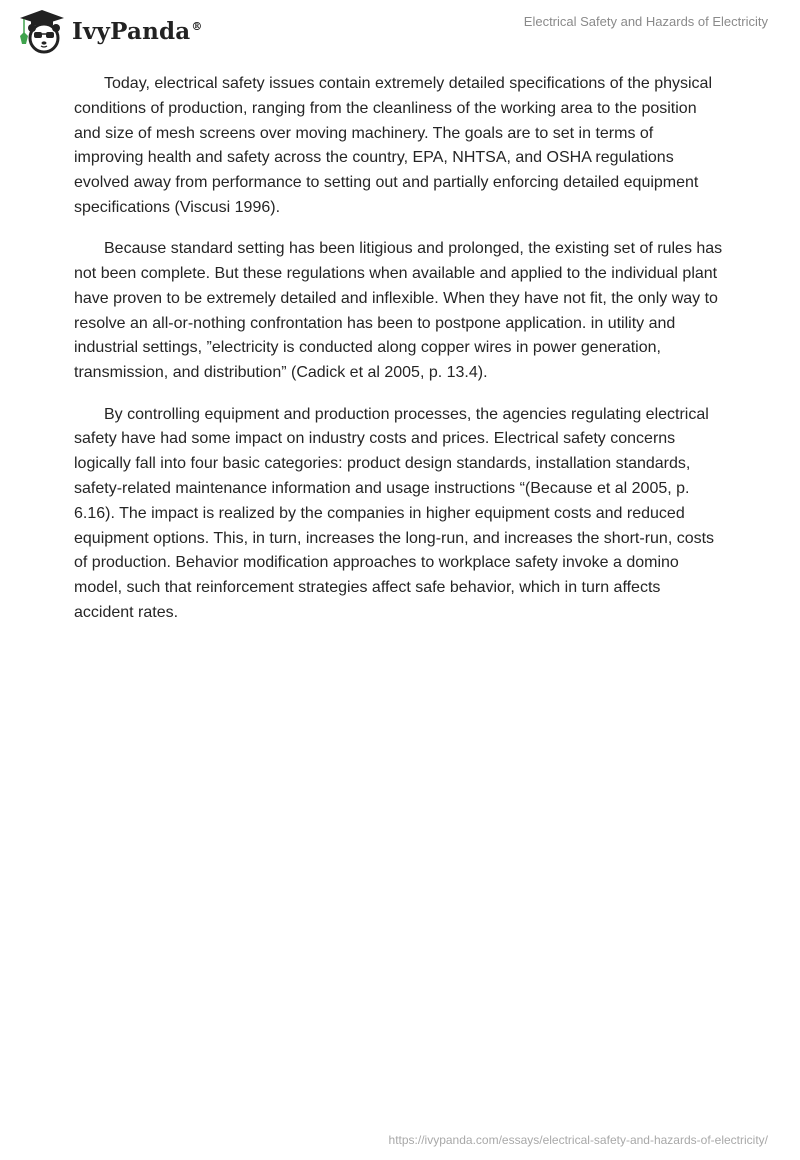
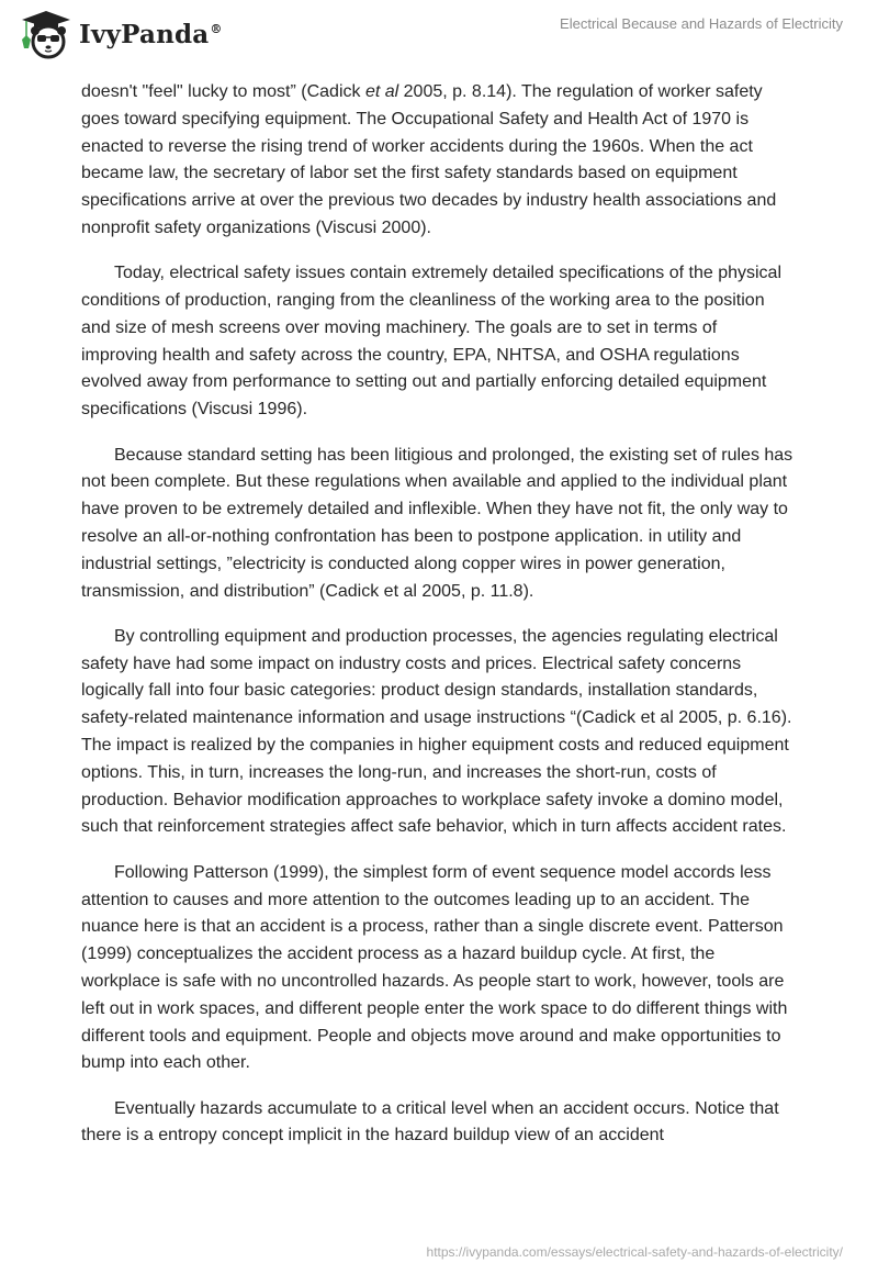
  IvyPanda®
- Electrical Safety and Hazards of Electricity
+ Electrical Because and Hazards of Electricity
+ doesn't "feel" lucky to most” (Cadick et al 2005, p. 8.14). The regulation of worker safety goes toward specifying equipment. The Occupational Safety and Health Act of 1970 is enacted to reverse the rising trend of worker accidents during the 1960s. When the act became law, the secretary of labor set the first safety standards based on equipment specifications arrive at over the previous two decades by industry health associations and nonprofit safety organizations (Viscusi 2000).
  Today, electrical safety issues contain extremely detailed specifications of the physical conditions of production, ranging from the cleanliness of the working area to the position and size of mesh screens over moving machinery. The goals are to set in terms of improving health and safety across the country, EPA, NHTSA, and OSHA regulations evolved away from performance to setting out and partially enforcing detailed equipment specifications (Viscusi 1996).
- Because standard setting has been litigious and prolonged, the existing set of rules has not been complete. But these regulations when available and applied to the individual plant have proven to be extremely detailed and inflexible. When they have not fit, the only way to resolve an all-or-nothing confrontation has been to postpone application. in utility and industrial settings, ”electricity is conducted along copper wires in power generation, transmission, and distribution” (Cadick et al 2005, p. 13.4).
+ Because standard setting has been litigious and prolonged, the existing set of rules has not been complete. But these regulations when available and applied to the individual plant have proven to be extremely detailed and inflexible. When they have not fit, the only way to resolve an all-or-nothing confrontation has been to postpone application. in utility and industrial settings, ”electricity is conducted along copper wires in power generation, transmission, and distribution” (Cadick et al 2005, p. 11.8).
- By controlling equipment and production processes, the agencies regulating electrical safety have had some impact on industry costs and prices. Electrical safety concerns logically fall into four basic categories: product design standards, installation standards, safety-related maintenance information and usage instructions “(Because et al 2005, p. 6.16). The impact is realized by the companies in higher equipment costs and reduced equipment options. This, in turn, increases the long-run, and increases the short-run, costs of production. Behavior modification approaches to workplace safety invoke a domino model, such that reinforcement strategies affect safe behavior, which in turn affects accident rates.
+ By controlling equipment and production processes, the agencies regulating electrical safety have had some impact on industry costs and prices. Electrical safety concerns logically fall into four basic categories: product design standards, installation standards, safety-related maintenance information and usage instructions “(Cadick et al 2005, p. 6.16). The impact is realized by the companies in higher equipment costs and reduced equipment options. This, in turn, increases the long-run, and increases the short-run, costs of production. Behavior modification approaches to workplace safety invoke a domino model, such that reinforcement strategies affect safe behavior, which in turn affects accident rates.
+ Following Patterson (1999), the simplest form of event sequence model accords less attention to causes and more attention to the outcomes leading up to an accident. The nuance here is that an accident is a process, rather than a single discrete event. Patterson (1999) conceptualizes the accident process as a hazard buildup cycle. At first, the workplace is safe with no uncontrolled hazards. As people start to work, however, tools are left out in work spaces, and different people enter the work space to do different things with different tools and equipment. People and objects move around and make opportunities to bump into each other.
+ Eventually hazards accumulate to a critical level when an accident occurs. Notice that there is a entropy concept implicit in the hazard buildup view of an accident
  https://ivypanda.com/essays/electrical-safety-and-hazards-of-electricity/
